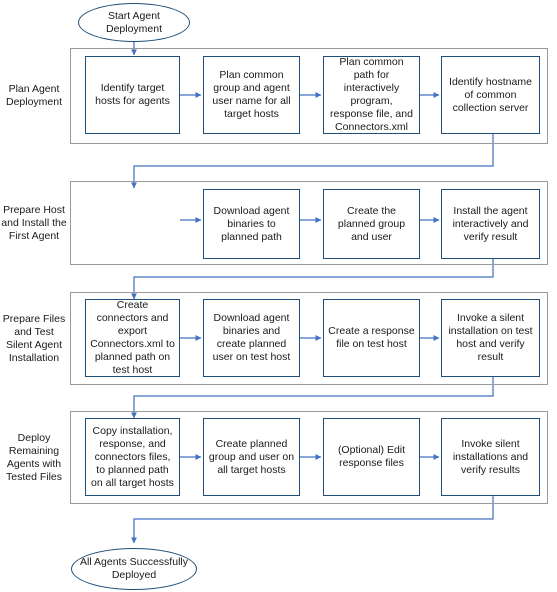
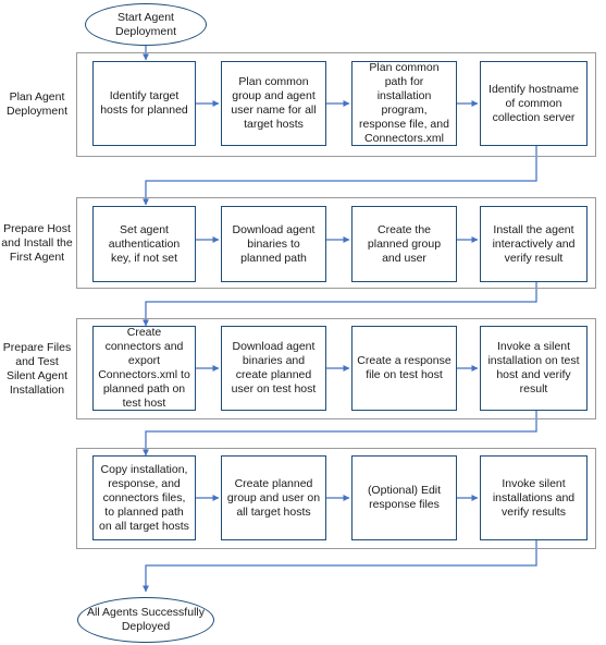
  Start Agent Deployment
  Plan Agent Deployment
- Identify target hosts for agents
+ Identify target hosts for planned
  Plan common group and agent user name for all target hosts
- Plan common path for interactively program, response file, and Connectors.xml
+ Plan common path for installation program, response file, and Connectors.xml
  Identify hostname of common collection server
  Prepare Host and Install the First Agent
+ Set agent authentication key, if not set
  Download agent binaries to planned path
  Create the planned group and user
  Install the agent interactively and verify result
  Prepare Files and Test Silent Agent Installation
  Create connectors and export Connectors.xml to planned path on test host
  Download agent binaries and create planned user on test host
  Create a response file on test host
  Invoke a silent installation on test host and verify result
- Deploy Remaining Agents with Tested Files
  Copy installation, response, and connectors files, to planned path on all target hosts
  Create planned group and user on all target hosts
  (Optional) Edit response files
  Invoke silent installations and verify results
  All Agents Successfully Deployed
